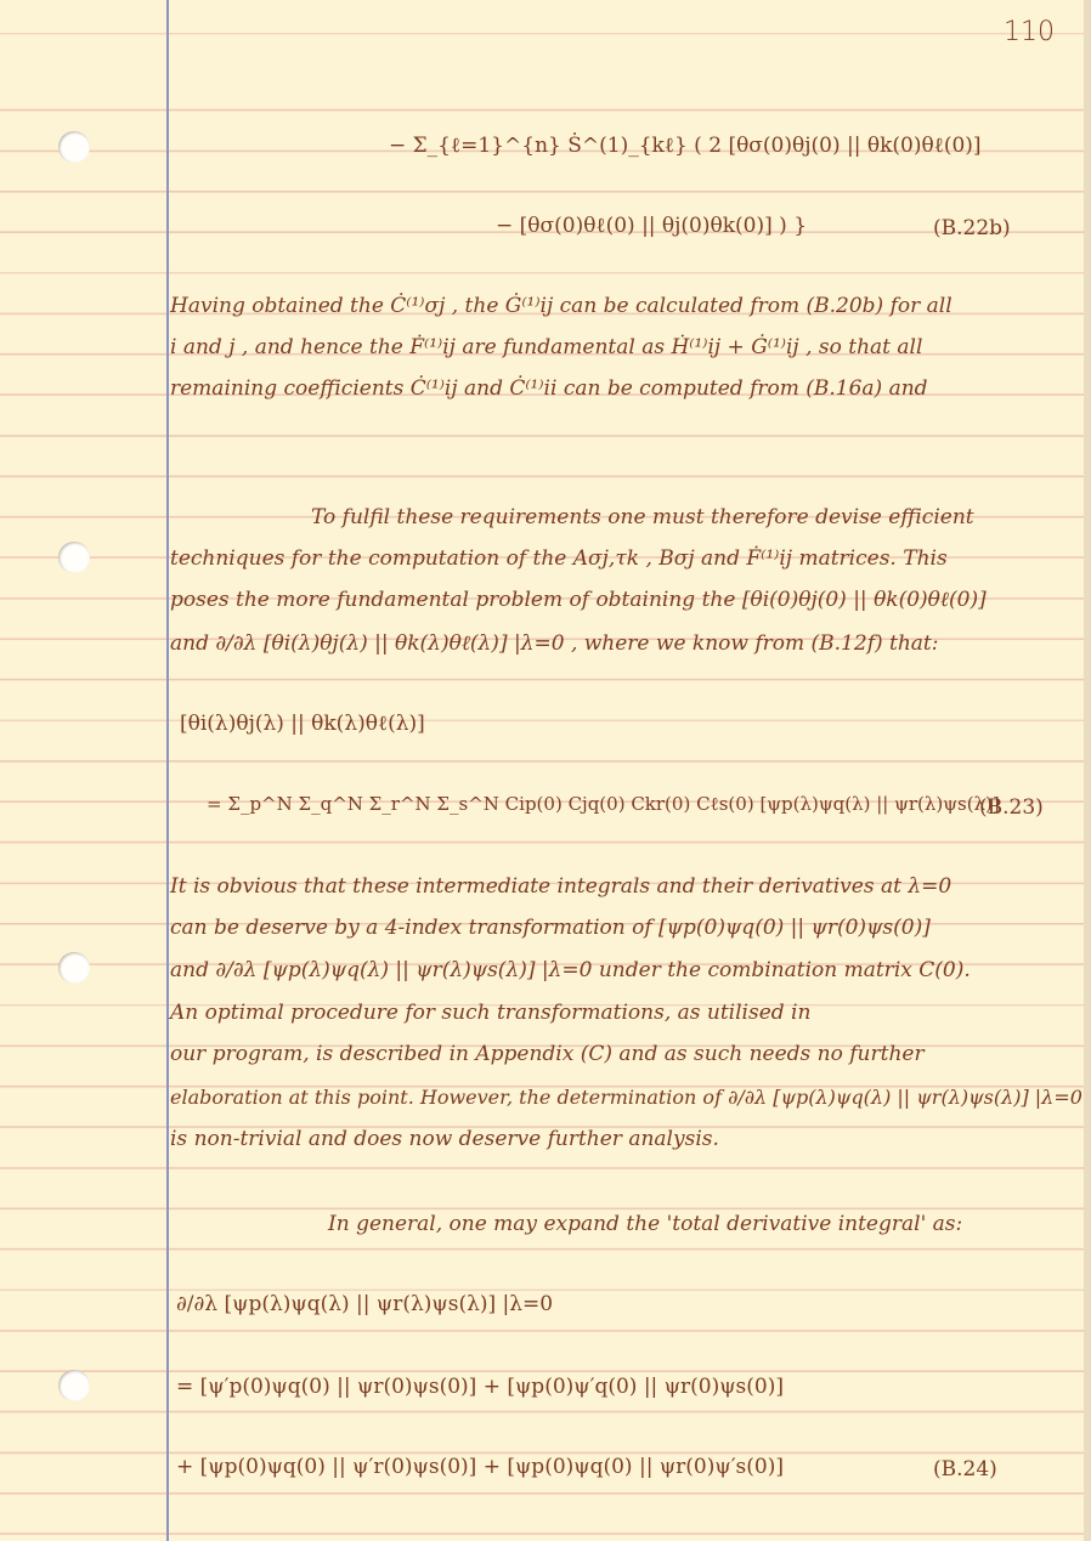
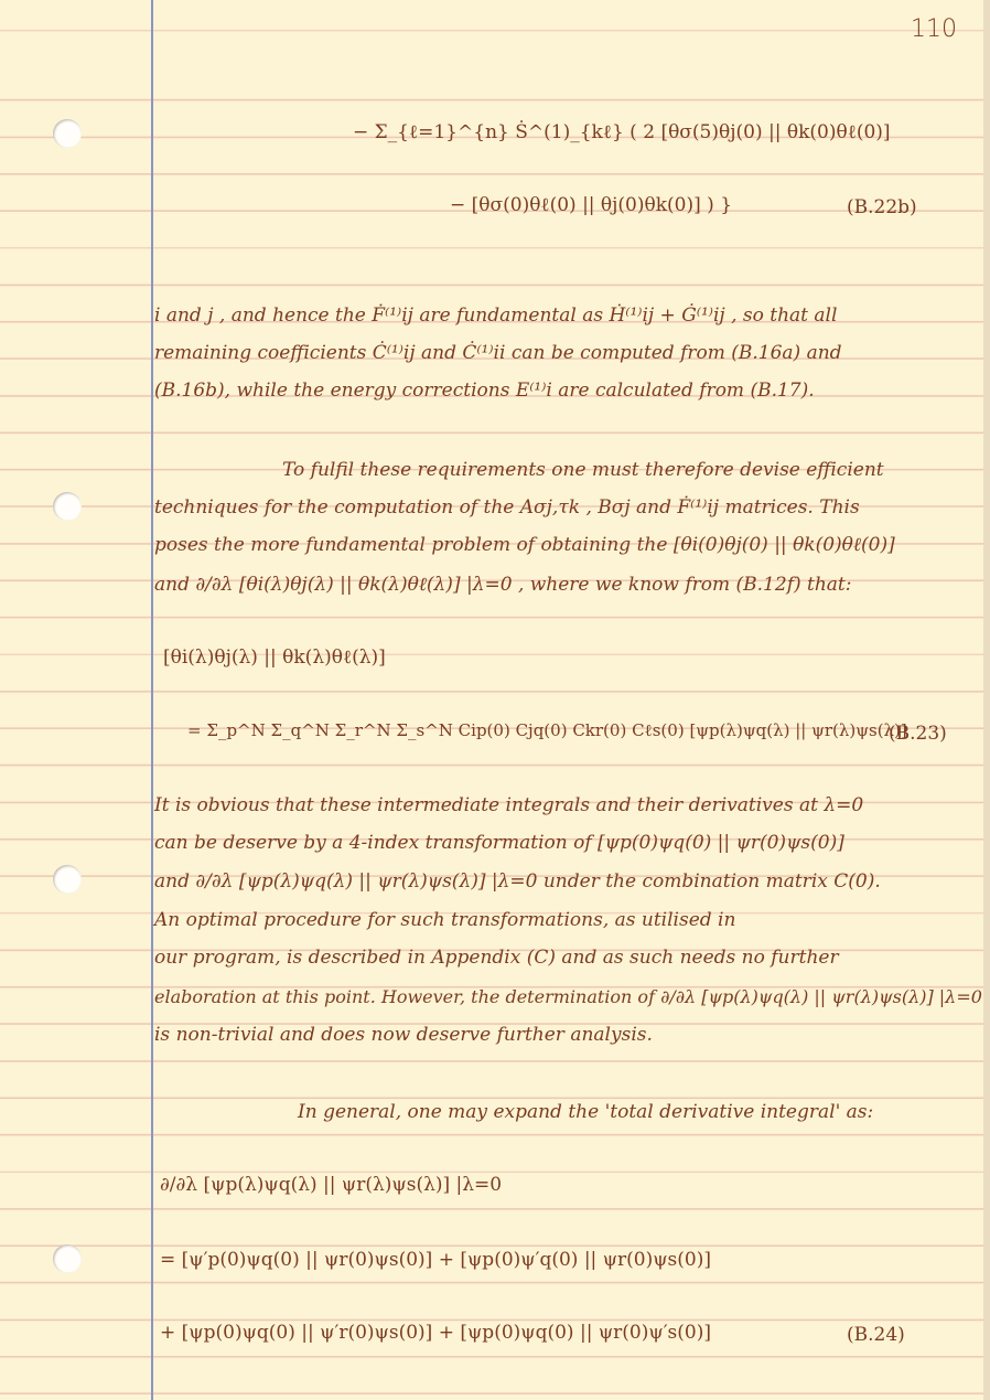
  110
- − Σ_{ℓ=1}^{n} Ṡ^(1)_{kℓ} ( 2 [θσ(0)θj(0) || θk(0)θℓ(0)]
+ − Σ_{ℓ=1}^{n} Ṡ^(1)_{kℓ} ( 2 [θσ(5)θj(0) || θk(0)θℓ(0)]
  − [θσ(0)θℓ(0) || θj(0)θk(0)] ) }
  (B.22b)
- Having obtained the Ċ⁽¹⁾σj , the Ġ⁽¹⁾ij can be calculated from (B.20b) for all
  i and j , and hence the Ḟ⁽¹⁾ij are fundamental as Ḣ⁽¹⁾ij + Ġ⁽¹⁾ij , so that all
  remaining coefficients Ċ⁽¹⁾ij and Ċ⁽¹⁾ii can be computed from (B.16a) and
+ (B.16b), while the energy corrections E⁽¹⁾i are calculated from (B.17).
  To fulfil these requirements one must therefore devise efficient
  techniques for the computation of the Aσj,τk , Bσj and Ḟ⁽¹⁾ij matrices. This
  poses the more fundamental problem of obtaining the [θi(0)θj(0) || θk(0)θℓ(0)]
  and ∂/∂λ [θi(λ)θj(λ) || θk(λ)θℓ(λ)] |λ=0 , where we know from (B.12f) that:
  [θi(λ)θj(λ) || θk(λ)θℓ(λ)]
  = Σ_p^N Σ_q^N Σ_r^N Σ_s^N Cip(0) Cjq(0) Ckr(0) Cℓs(0) [ψp(λ)ψq(λ) || ψr(λ)ψs(λ)]
  (B.23)
  It is obvious that these intermediate integrals and their derivatives at λ=0
  can be deserve by a 4-index transformation of [ψp(0)ψq(0) || ψr(0)ψs(0)]
  and ∂/∂λ [ψp(λ)ψq(λ) || ψr(λ)ψs(λ)] |λ=0 under the combination matrix C(0).
  An optimal procedure for such transformations, as utilised in
  our program, is described in Appendix (C) and as such needs no further
  elaboration at this point. However, the determination of ∂/∂λ [ψp(λ)ψq(λ) || ψr(λ)ψs(λ)] |λ=0
  is non-trivial and does now deserve further analysis.
  In general, one may expand the 'total derivative integral' as:
  ∂/∂λ [ψp(λ)ψq(λ) || ψr(λ)ψs(λ)] |λ=0
  = [ψ′p(0)ψq(0) || ψr(0)ψs(0)] + [ψp(0)ψ′q(0) || ψr(0)ψs(0)]
  + [ψp(0)ψq(0) || ψ′r(0)ψs(0)] + [ψp(0)ψq(0) || ψr(0)ψ′s(0)]
  (B.24)
